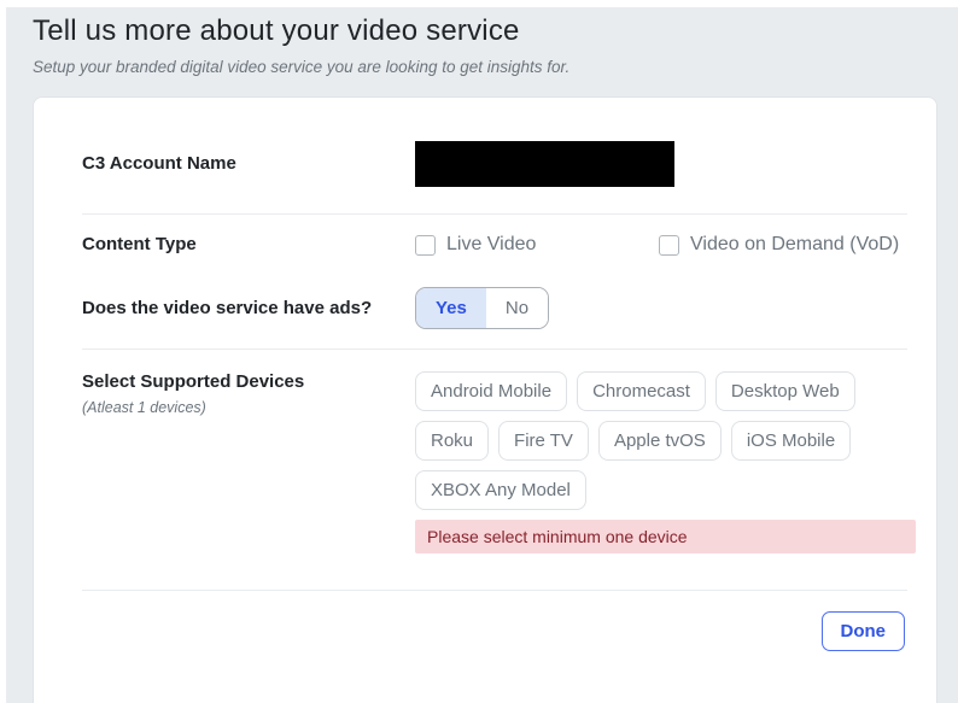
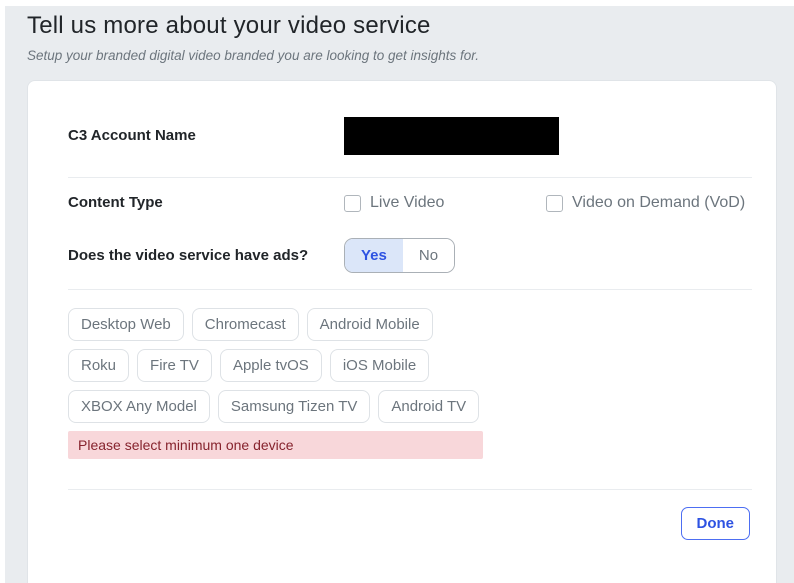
  Tell us more about your video service
- Setup your branded digital video service you are looking to get insights for.
+ Setup your branded digital video branded you are looking to get insights for.
  C3 Account Name
  Content Type
  Live Video
  Video on Demand (VoD)
  Does the video service have ads?
  Yes
  No
- Select Supported Devices
- (Atleast 1 devices)
- Android Mobile
+ Desktop Web
  Chromecast
- Desktop Web
+ Android Mobile
  Roku
  Fire TV
  Apple tvOS
  iOS Mobile
  XBOX Any Model
+ Samsung Tizen TV
+ Android TV
  Please select minimum one device
  Done
